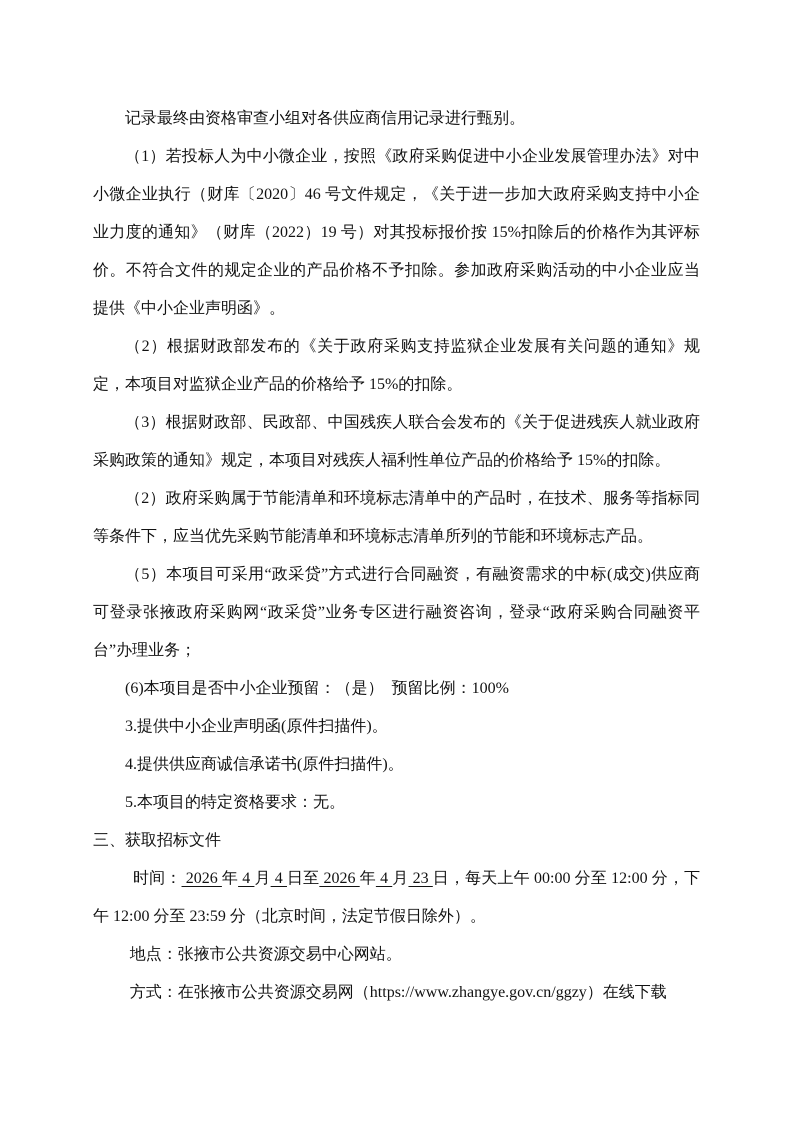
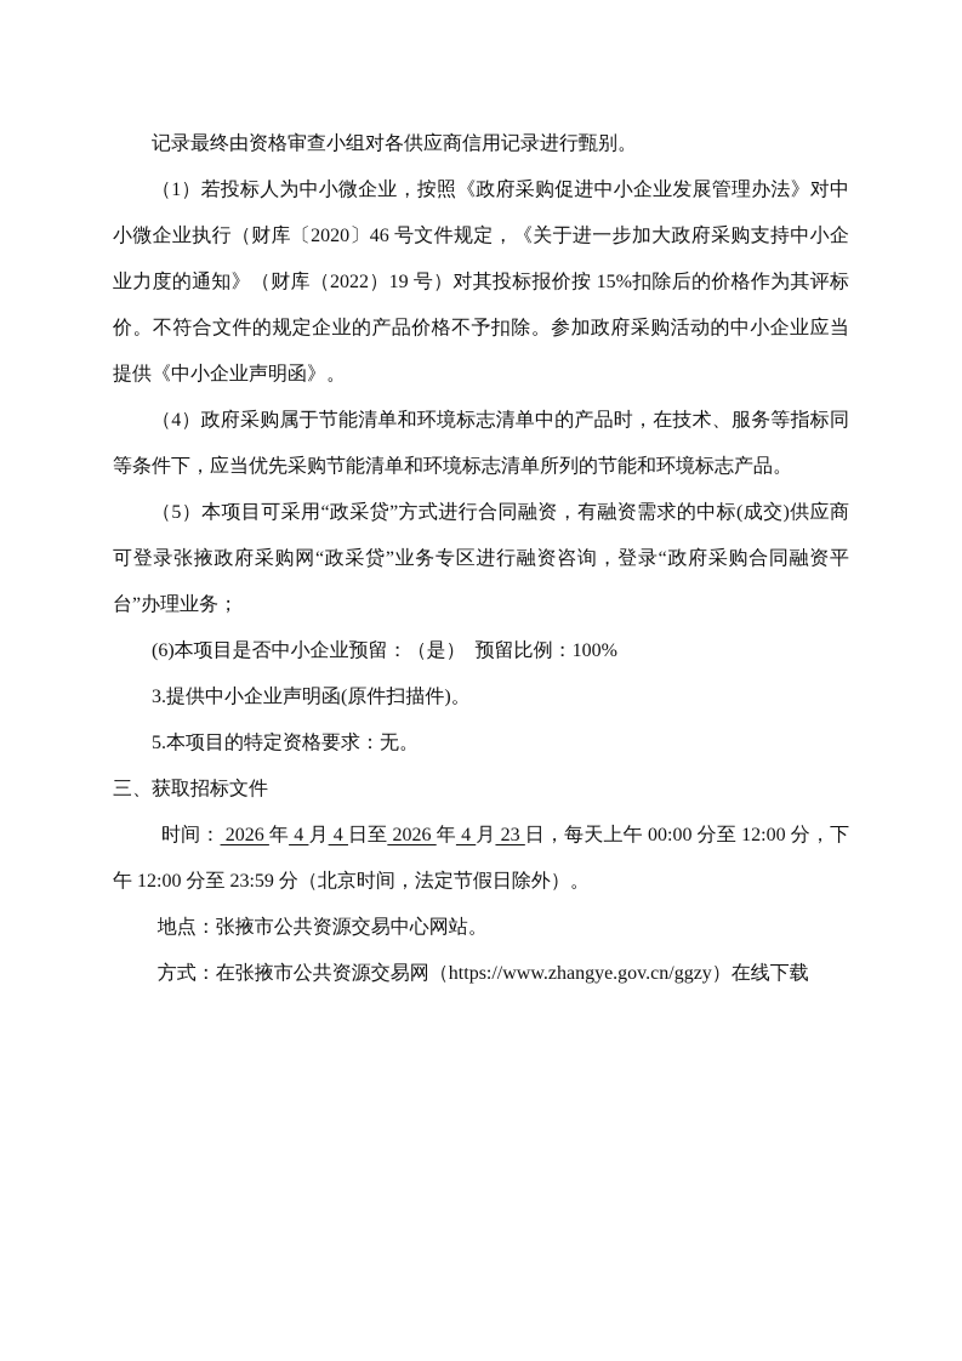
  记录最终由资格审查小组对各供应商信用记录进行甄别。
  （1）若投标人为中小微企业，按照《政府采购促进中小企业发展管理办法》对中小微企业执行（财库〔2020〕46 号文件规定，《关于进一步加大政府采购支持中小企业力度的通知》（财库（2022）19 号）对其投标报价按 15%扣除后的价格作为其评标价。不符合文件的规定企业的产品价格不予扣除。参加政府采购活动的中小企业应当提供《中小企业声明函》。
- （2）根据财政部发布的《关于政府采购支持监狱企业发展有关问题的通知》规定，本项目对监狱企业产品的价格给予 15%的扣除。
- （3）根据财政部、民政部、中国残疾人联合会发布的《关于促进残疾人就业政府采购政策的通知》规定，本项目对残疾人福利性单位产品的价格给予 15%的扣除。
- （2）政府采购属于节能清单和环境标志清单中的产品时，在技术、服务等指标同等条件下，应当优先采购节能清单和环境标志清单所列的节能和环境标志产品。
+ （4）政府采购属于节能清单和环境标志清单中的产品时，在技术、服务等指标同等条件下，应当优先采购节能清单和环境标志清单所列的节能和环境标志产品。
  （5）本项目可采用“政采贷”方式进行合同融资，有融资需求的中标(成交)供应商可登录张掖政府采购网“政采贷”业务专区进行融资咨询，登录“政府采购合同融资平台”办理业务；
  (6)本项目是否中小企业预留：（是） 预留比例：100%
  3.提供中小企业声明函(原件扫描件)。
- 4.提供供应商诚信承诺书(原件扫描件)。
  5.本项目的特定资格要求：无。
  三、获取招标文件
  时间： 2026 年 4 月 4 日至 2026 年 4 月 23 日，每天上午 00:00 分至 12:00 分，下午 12:00 分至 23:59 分（北京时间，法定节假日除外）。
  地点：张掖市公共资源交易中心网站。
  方式：在张掖市公共资源交易网（https://www.zhangye.gov.cn/ggzy）在线下载
